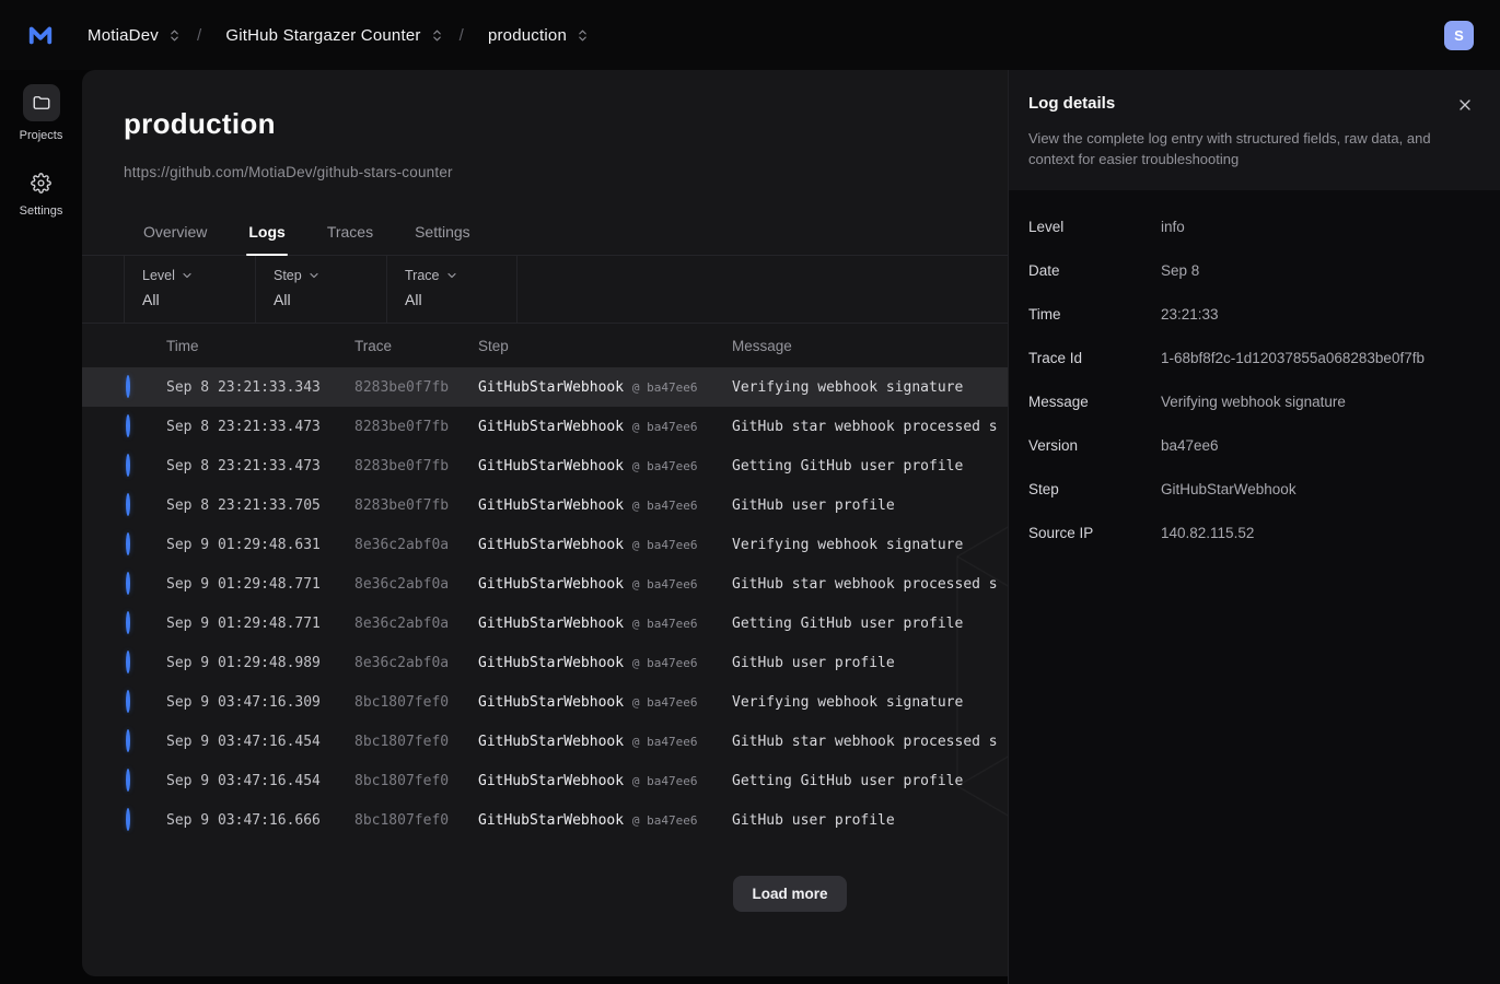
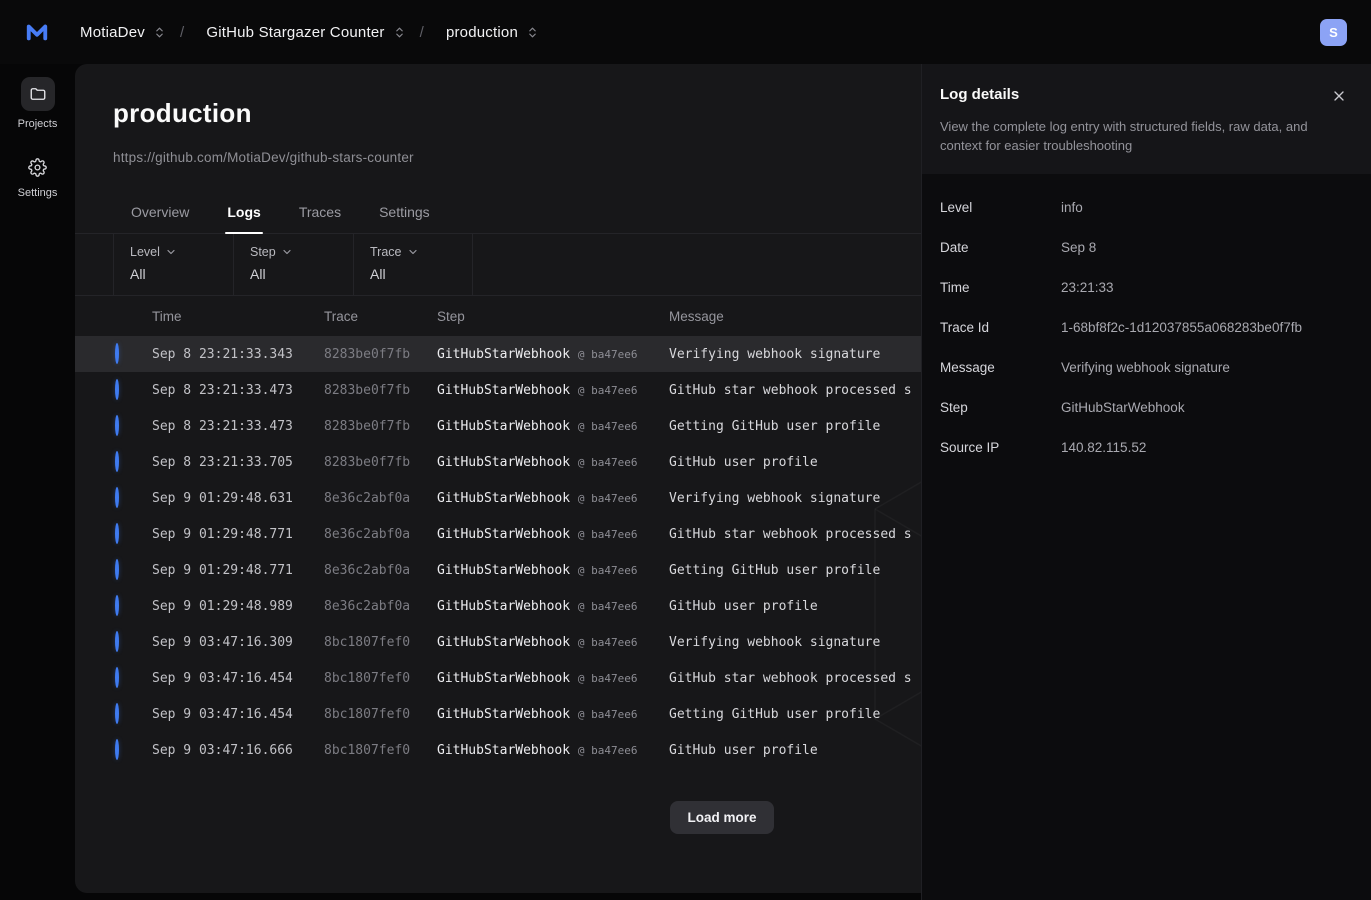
  MotiaDev
  GitHub Stargazer Counter
  production
  S
  Projects
  Settings
  production
  https://github.com/MotiaDev/github-stars-counter
  Overview
  Logs
  Traces
  Settings
  Level
  All
  Step
  All
  Trace
  All
  Time
  Trace
  Step
  Message
  Sep 8 23:21:33.343
  8283be0f7fb
  GitHubStarWebhook @ ba47ee6
  Verifying webhook signature
  Sep 8 23:21:33.473
  8283be0f7fb
  GitHubStarWebhook @ ba47ee6
  GitHub star webhook processed s
  Sep 8 23:21:33.473
  8283be0f7fb
  GitHubStarWebhook @ ba47ee6
  Getting GitHub user profile
  Sep 8 23:21:33.705
  8283be0f7fb
  GitHubStarWebhook @ ba47ee6
  GitHub user profile
  Sep 9 01:29:48.631
  8e36c2abf0a
  GitHubStarWebhook @ ba47ee6
  Verifying webhook signature
  Sep 9 01:29:48.771
  8e36c2abf0a
  GitHubStarWebhook @ ba47ee6
  GitHub star webhook processed s
  Sep 9 01:29:48.771
  8e36c2abf0a
  GitHubStarWebhook @ ba47ee6
  Getting GitHub user profile
  Sep 9 01:29:48.989
  8e36c2abf0a
  GitHubStarWebhook @ ba47ee6
  GitHub user profile
  Sep 9 03:47:16.309
  8bc1807fef0
  GitHubStarWebhook @ ba47ee6
  Verifying webhook signature
  Sep 9 03:47:16.454
  8bc1807fef0
  GitHubStarWebhook @ ba47ee6
  GitHub star webhook processed s
  Sep 9 03:47:16.454
  8bc1807fef0
  GitHubStarWebhook @ ba47ee6
  Getting GitHub user profile
  Sep 9 03:47:16.666
  8bc1807fef0
  GitHubStarWebhook @ ba47ee6
  GitHub user profile
  Load more
  Log details
  View the complete log entry with structured fields, raw data, and context for easier troubleshooting
  Level
  info
  Date
  Sep 8
  Time
  23:21:33
  Trace Id
  1-68bf8f2c-1d12037855a068283be0f7fb
  Message
  Verifying webhook signature
- Version
- ba47ee6
  Step
  GitHubStarWebhook
  Source IP
  140.82.115.52
